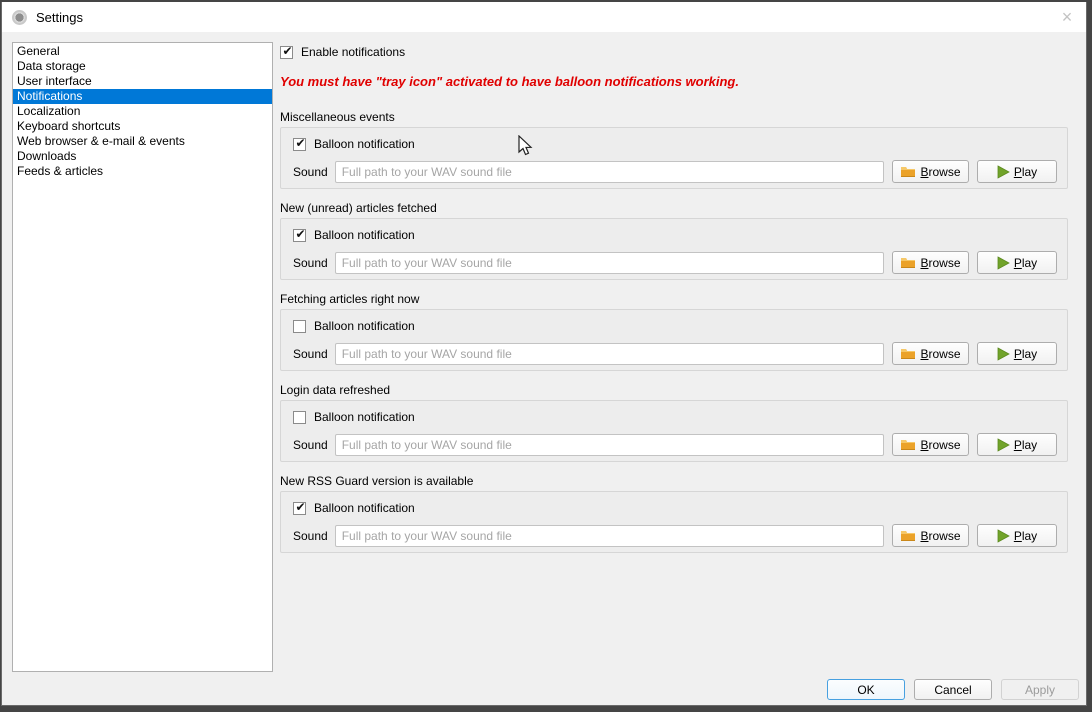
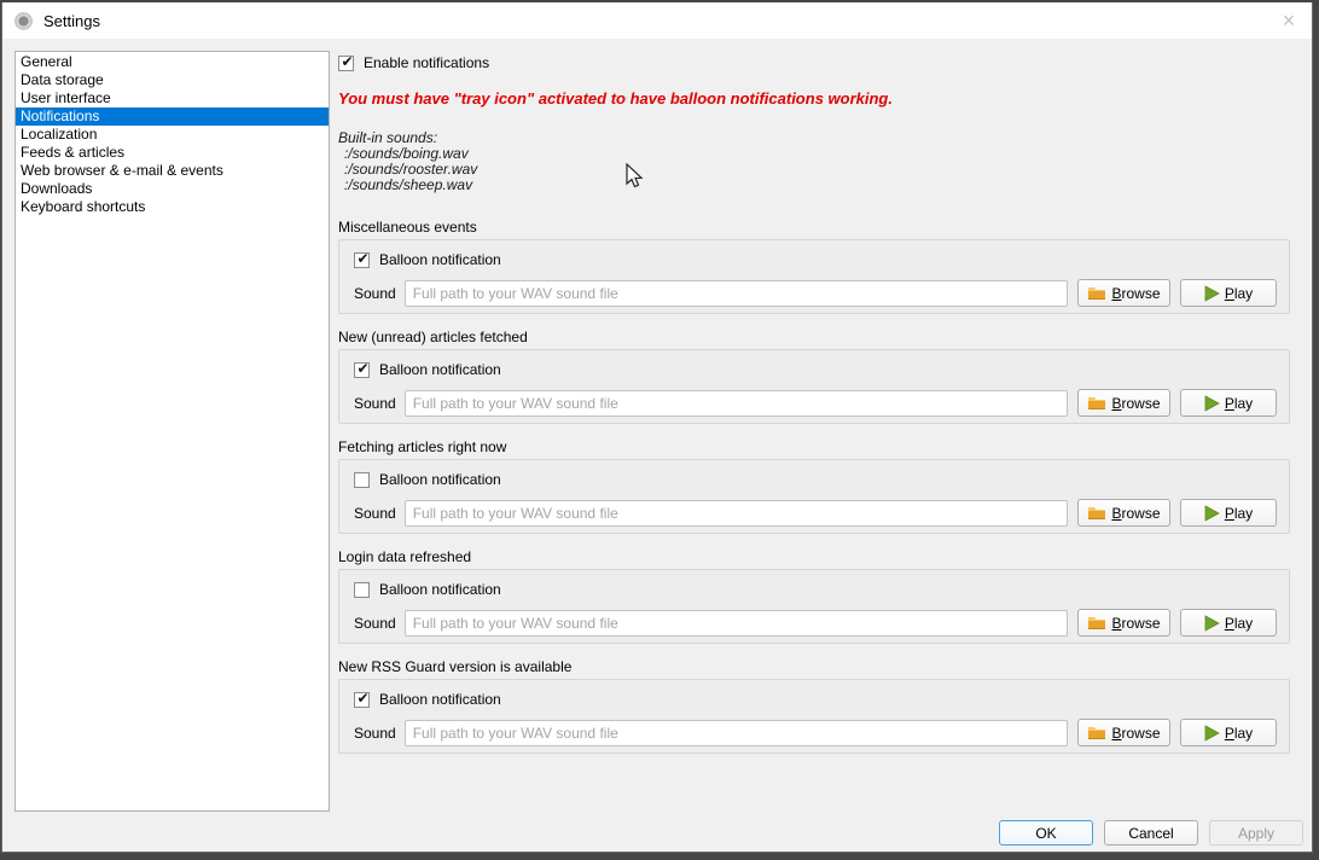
  Settings
  ×
  General
  Data storage
  User interface
  Notifications
  Localization
- Keyboard shortcuts
+ Feeds & articles
  Web browser & e-mail & events
  Downloads
- Feeds & articles
+ Keyboard shortcuts
  Enable notifications
  You must have "tray icon" activated to have balloon notifications working.
+ Built-in sounds:
+ :/sounds/boing.wav
+ :/sounds/rooster.wav
+ :/sounds/sheep.wav
  Miscellaneous events
  Balloon notification
  Sound
  Full path to your WAV sound file
  Browse
  Play
  New (unread) articles fetched
  Balloon notification
  Sound
  Full path to your WAV sound file
  Browse
  Play
  Fetching articles right now
  Balloon notification
  Sound
  Full path to your WAV sound file
  Browse
  Play
  Login data refreshed
  Balloon notification
  Sound
  Full path to your WAV sound file
  Browse
  Play
  New RSS Guard version is available
  Balloon notification
  Sound
  Full path to your WAV sound file
  Browse
  Play
  OK
  Cancel
  Apply
